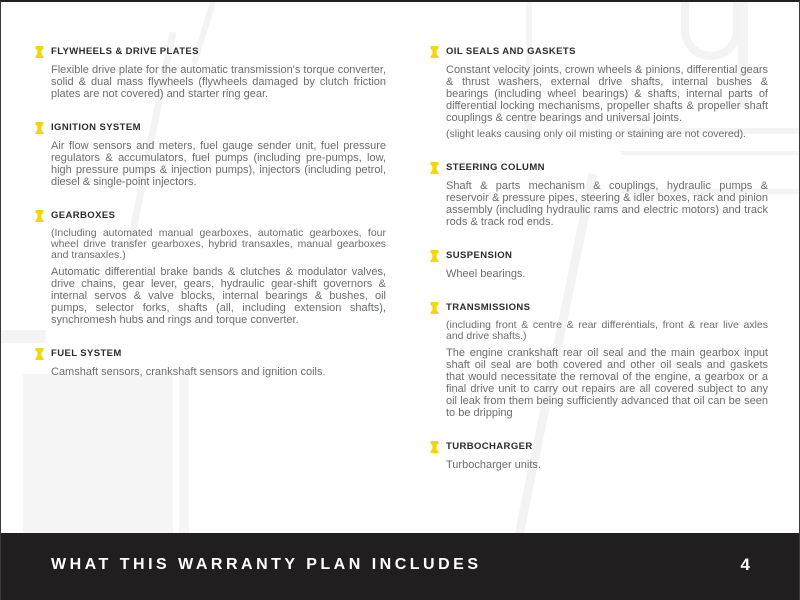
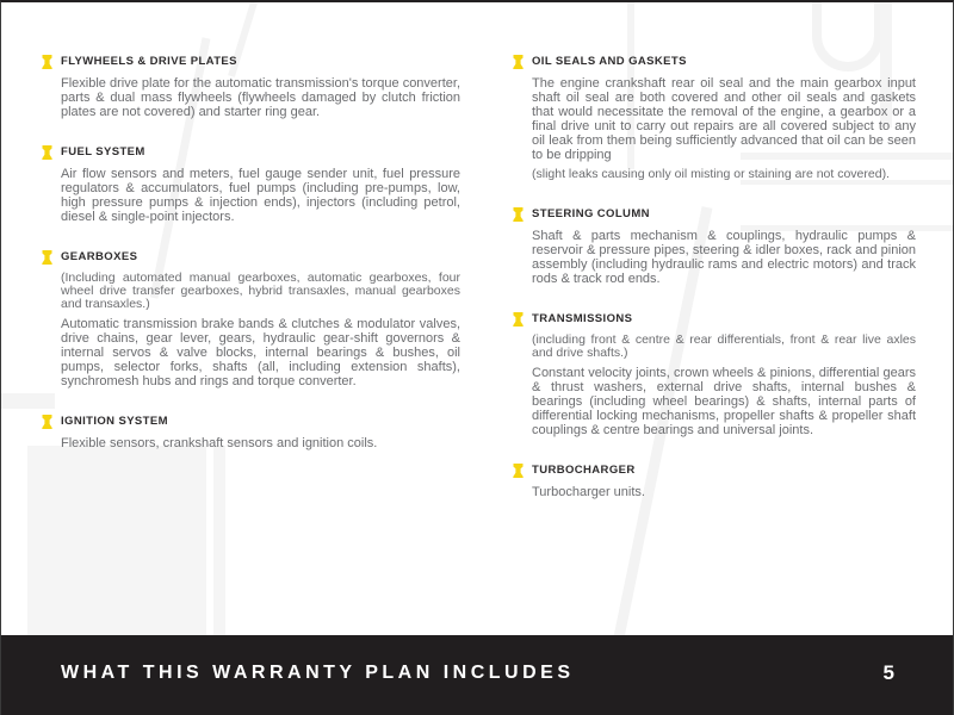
  FLYWHEELS & DRIVE PLATES
- Flexible drive plate for the automatic transmission's torque converter, solid & dual mass flywheels (flywheels damaged by clutch friction plates are not covered) and starter ring gear.
+ Flexible drive plate for the automatic transmission's torque converter, parts & dual mass flywheels (flywheels damaged by clutch friction plates are not covered) and starter ring gear.
- IGNITION SYSTEM
+ FUEL SYSTEM
- Air flow sensors and meters, fuel gauge sender unit, fuel pressure regulators & accumulators, fuel pumps (including pre-pumps, low, high pressure pumps & injection pumps), injectors (including petrol, diesel & single-point injectors.
+ Air flow sensors and meters, fuel gauge sender unit, fuel pressure regulators & accumulators, fuel pumps (including pre-pumps, low, high pressure pumps & injection ends), injectors (including petrol, diesel & single-point injectors.
  GEARBOXES
  (Including automated manual gearboxes, automatic gearboxes, four wheel drive transfer gearboxes, hybrid transaxles, manual gearboxes and transaxles.)
- Automatic differential brake bands & clutches & modulator valves, drive chains, gear lever, gears, hydraulic gear-shift governors & internal servos & valve blocks, internal bearings & bushes, oil pumps, selector forks, shafts (all, including extension shafts), synchromesh hubs and rings and torque converter.
+ Automatic transmission brake bands & clutches & modulator valves, drive chains, gear lever, gears, hydraulic gear-shift governors & internal servos & valve blocks, internal bearings & bushes, oil pumps, selector forks, shafts (all, including extension shafts), synchromesh hubs and rings and torque converter.
- FUEL SYSTEM
+ IGNITION SYSTEM
- Camshaft sensors, crankshaft sensors and ignition coils.
+ Flexible sensors, crankshaft sensors and ignition coils.
  OIL SEALS AND GASKETS
- Constant velocity joints, crown wheels & pinions, differential gears & thrust washers, external drive shafts, internal bushes & bearings (including wheel bearings) & shafts, internal parts of differential locking mechanisms, propeller shafts & propeller shaft couplings & centre bearings and universal joints.
+ The engine crankshaft rear oil seal and the main gearbox input shaft oil seal are both covered and other oil seals and gaskets that would necessitate the removal of the engine, a gearbox or a final drive unit to carry out repairs are all covered subject to any oil leak from them being sufficiently advanced that oil can be seen to be dripping
  (slight leaks causing only oil misting or staining are not covered).
  STEERING COLUMN
  Shaft & parts mechanism & couplings, hydraulic pumps & reservoir & pressure pipes, steering & idler boxes, rack and pinion assembly (including hydraulic rams and electric motors) and track rods & track rod ends.
- SUSPENSION
- Wheel bearings.
  TRANSMISSIONS
  (including front & centre & rear differentials, front & rear live axles and drive shafts.)
- The engine crankshaft rear oil seal and the main gearbox input shaft oil seal are both covered and other oil seals and gaskets that would necessitate the removal of the engine, a gearbox or a final drive unit to carry out repairs are all covered subject to any oil leak from them being sufficiently advanced that oil can be seen to be dripping
+ Constant velocity joints, crown wheels & pinions, differential gears & thrust washers, external drive shafts, internal bushes & bearings (including wheel bearings) & shafts, internal parts of differential locking mechanisms, propeller shafts & propeller shaft couplings & centre bearings and universal joints.
  TURBOCHARGER
  Turbocharger units.
  WHAT THIS WARRANTY PLAN INCLUDES
- 4
+ 5
